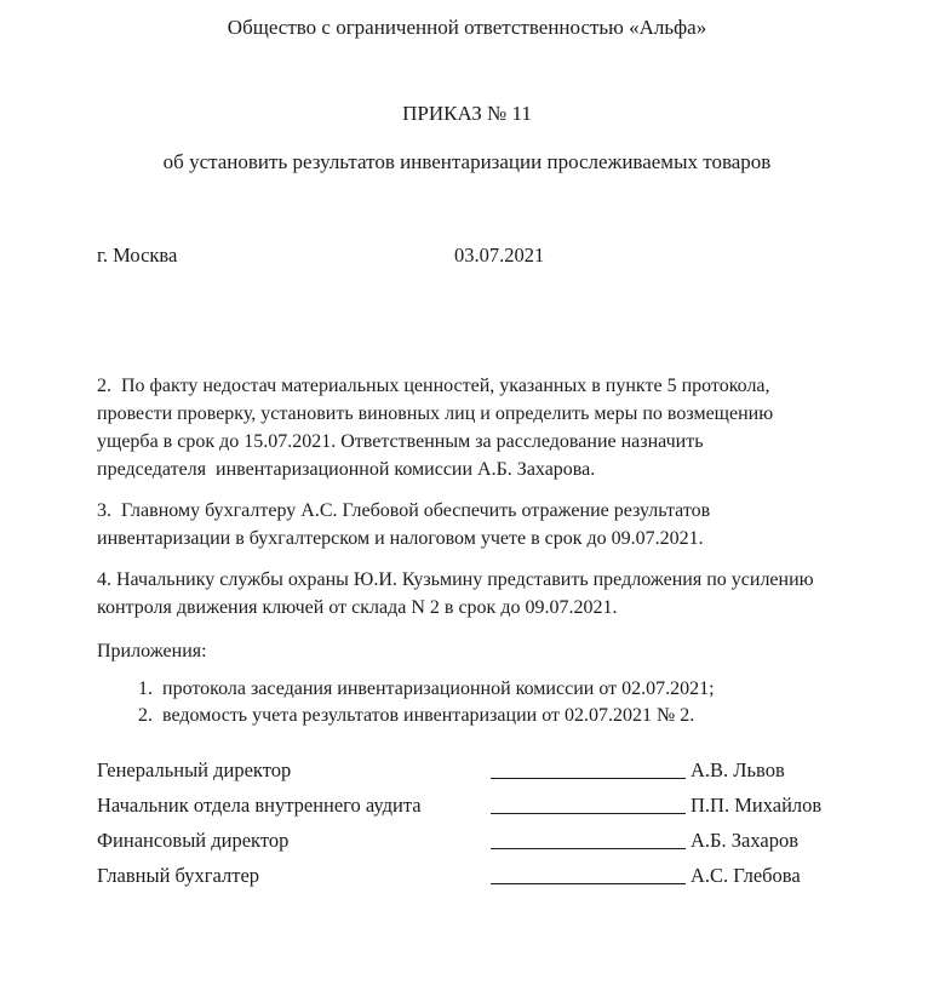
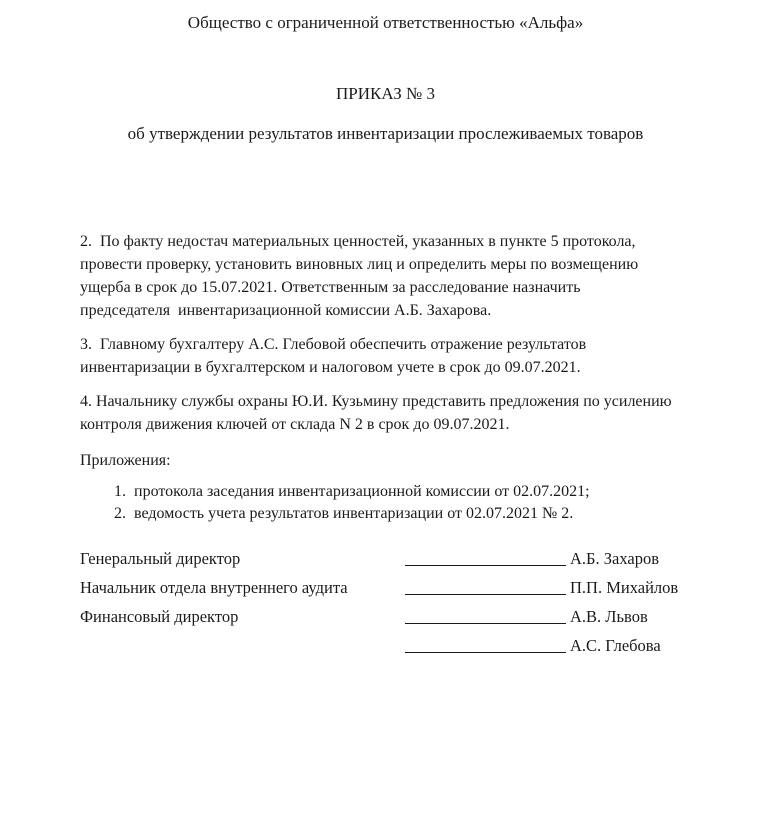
  Общество с ограниченной ответственностью «Альфа»
- ПРИКАЗ № 11
+ ПРИКАЗ № 3
- об установить результатов инвентаризации прослеживаемых товаров
+ об утверждении результатов инвентаризации прослеживаемых товаров
- г. Москва
- 03.07.2021
  2. По факту недостач материальных ценностей, указанных в пункте 5 протокола,
  провести проверку, установить виновных лиц и определить меры по возмещению
  ущерба в срок до 15.07.2021. Ответственным за расследование назначить
  председателя инвентаризационной комиссии А.Б. Захарова.
  3. Главному бухгалтеру А.С. Глебовой обеспечить отражение результатов
  инвентаризации в бухгалтерском и налоговом учете в срок до 09.07.2021.
  4. Начальнику службы охраны Ю.И. Кузьмину представить предложения по усилению
  контроля движения ключей от склада N 2 в срок до 09.07.2021.
  Приложения:
  протокола заседания инвентаризационной комиссии от 02.07.2021;
  ведомость учета результатов инвентаризации от 02.07.2021 № 2.
  Генеральный директор
- А.В. Львов
+ А.Б. Захаров
  Начальник отдела внутреннего аудита
  П.П. Михайлов
  Финансовый директор
- А.Б. Захаров
+ А.В. Львов
- Главный бухгалтер
  А.С. Глебова
